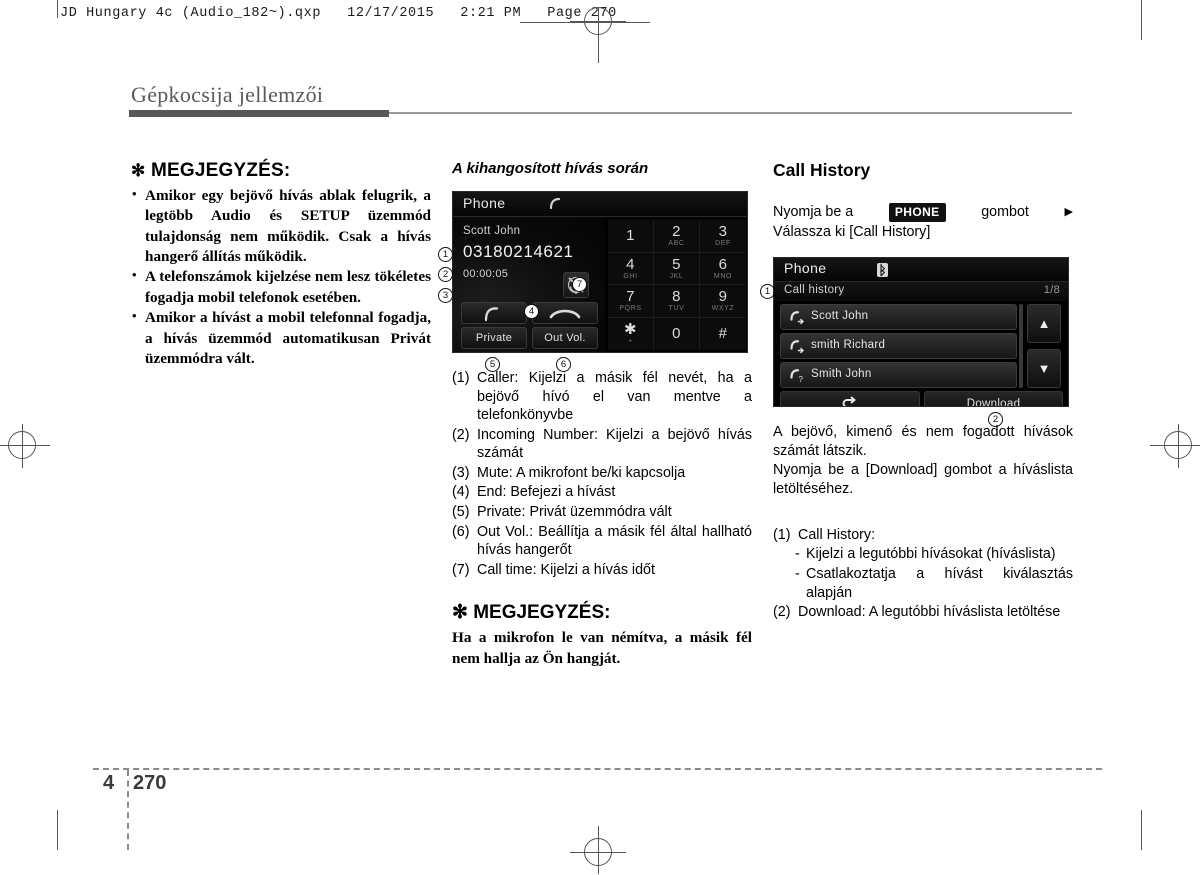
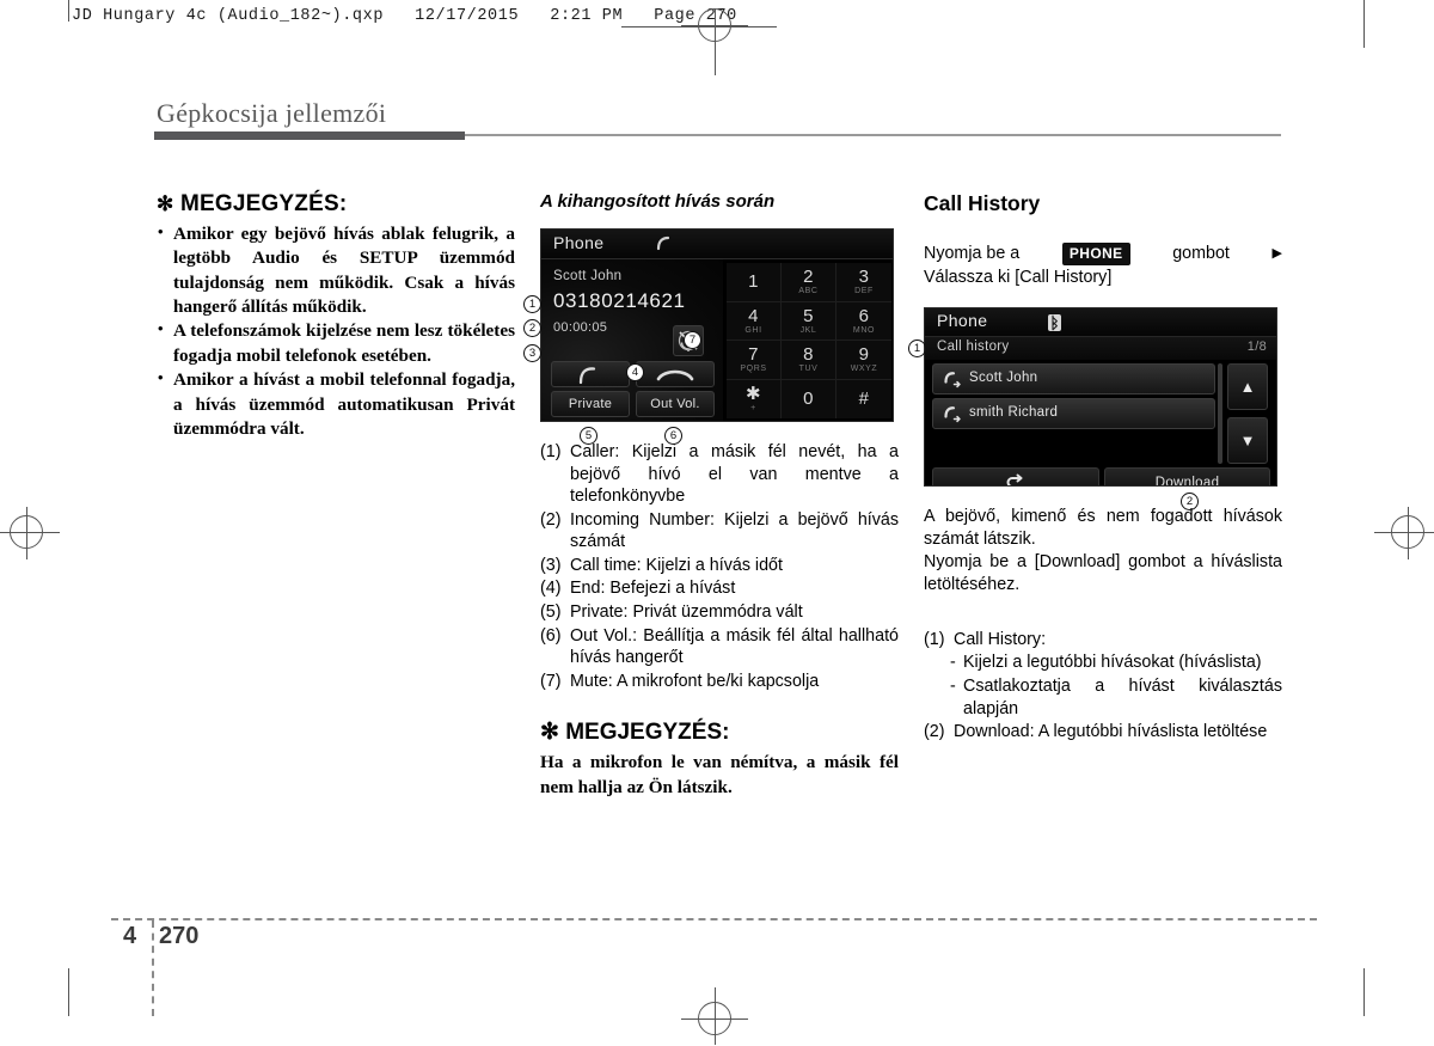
  JD Hungary 4c (Audio_182~).qxp 12/17/2015 2:21 PM Page 270
  Gépkocsija jellemzői
  ✻ MEGJEGYZÉS:
  Amikor egy bejövő hívás ablak felugrik, a legtöbb Audio és SETUP üzemmód tulajdonság nem működik. Csak a hívás hangerő állítás működik.
  A telefonszámok kijelzése nem lesz tökéletes fogadja mobil telefonok esetében.
  Amikor a hívást a mobil telefonnal fogadja, a hívás üzemmód automatikusan Privát üzemmódra vált.
  A kihangosított hívás során
  Phone
  Scott John
  03180214621
  00:00:05
  Private
  Out Vol.
  1
  2
  3
  4
  5
  6
  7
  8
  9
  ✱
  0
  #
  1
  2
  3
  4
  5
  6
  7
  (1)
  Caller: Kijelzi a másik fél nevét, ha a bejövő hívó el van mentve a telefonkönyvbe
  (2)
  Incoming Number: Kijelzi a bejövő hívás számát
  (3)
- Mute: A mikrofont be/ki kapcsolja
+ Call time: Kijelzi a hívás időt
  (4)
  End: Befejezi a hívást
  (5)
  Private: Privát üzemmódra vált
  (6)
  Out Vol.: Beállítja a másik fél által hallható hívás hangerőt
  (7)
- Call time: Kijelzi a hívás időt
+ Mute: A mikrofont be/ki kapcsolja
  ✻ MEGJEGYZÉS:
- Ha a mikrofon le van némítva, a másik fél nem hallja az Ön hangját.
+ Ha a mikrofon le van némítva, a másik fél nem hallja az Ön látszik.
  Call History
  Nyomja be a
  PHONE
  gombot
  ▶
  Válassza ki [Call History]
  Phone
  Call history
  1/8
  Scott John
  smith Richard
- ?
- Smith John
  ▲
  ▼
  Download
  1
  2
  A bejövő, kimenő és nem fogadott hívások számát látszik.
  Nyomja be a [Download] gombot a híváslista letöltéséhez.
  (1)
  Call History:
  -
  Kijelzi a legutóbbi hívásokat (híváslista)
  -
  Csatlakoztatja a hívást kiválasztás alapján
  (2)
  Download: A legutóbbi híváslista letöltése
  4
  270
